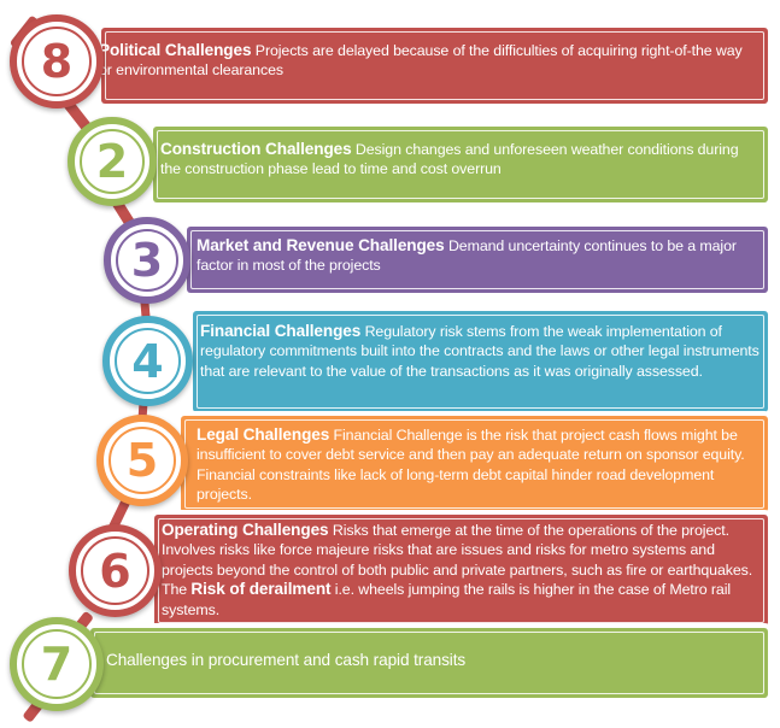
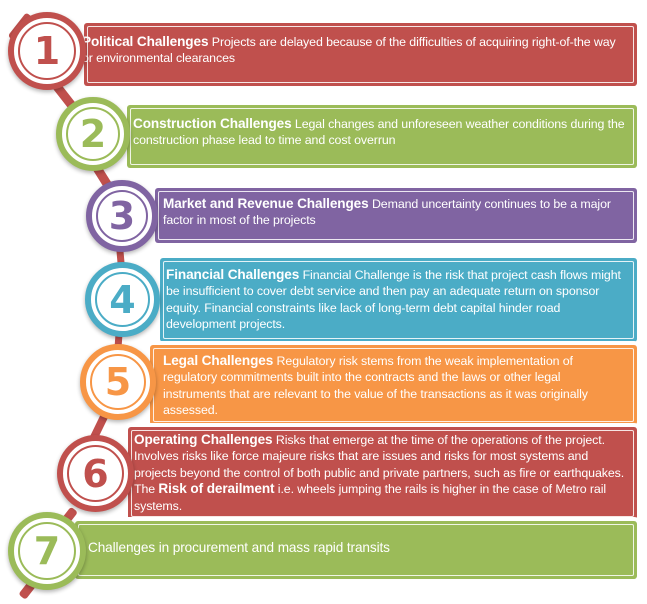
  Political Challenges Projects are delayed because of the difficulties of acquiring right-of-the way or environmental clearances
- 8
+ 1
- Construction Challenges Design changes and unforeseen weather conditions during the construction phase lead to time and cost overrun
+ Construction Challenges Legal changes and unforeseen weather conditions during the construction phase lead to time and cost overrun
  2
  Market and Revenue Challenges Demand uncertainty continues to be a major factor in most of the projects
  3
- Financial Challenges Regulatory risk stems from the weak implementation of regulatory commitments built into the contracts and the laws or other legal instruments that are relevant to the value of the transactions as it was originally assessed.
+ Financial Challenges Financial Challenge is the risk that project cash flows might be insufficient to cover debt service and then pay an adequate return on sponsor equity. Financial constraints like lack of long-term debt capital hinder road development projects.
  4
- Legal Challenges Financial Challenge is the risk that project cash flows might be insufficient to cover debt service and then pay an adequate return on sponsor equity. Financial constraints like lack of long-term debt capital hinder road development projects.
+ Legal Challenges Regulatory risk stems from the weak implementation of regulatory commitments built into the contracts and the laws or other legal instruments that are relevant to the value of the transactions as it was originally assessed.
  5
- Operating Challenges Risks that emerge at the time of the operations of the project. Involves risks like force majeure risks that are issues and risks for metro systems and projects beyond the control of both public and private partners, such as fire or earthquakes. The Risk of derailment i.e. wheels jumping the rails is higher in the case of Metro rail systems.
+ Operating Challenges Risks that emerge at the time of the operations of the project. Involves risks like force majeure risks that are issues and risks for most systems and projects beyond the control of both public and private partners, such as fire or earthquakes. The Risk of derailment i.e. wheels jumping the rails is higher in the case of Metro rail systems.
  6
- Challenges in procurement and cash rapid transits
+ Challenges in procurement and mass rapid transits
  7
